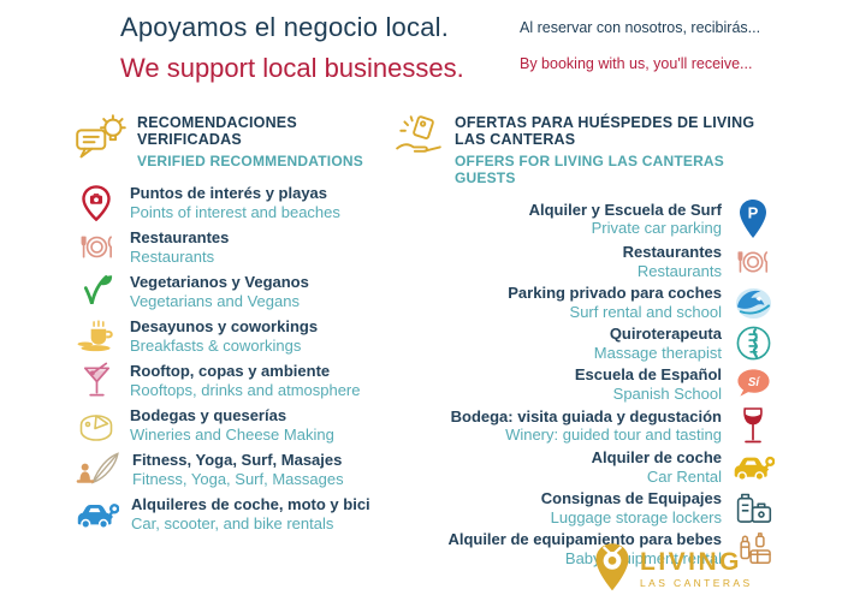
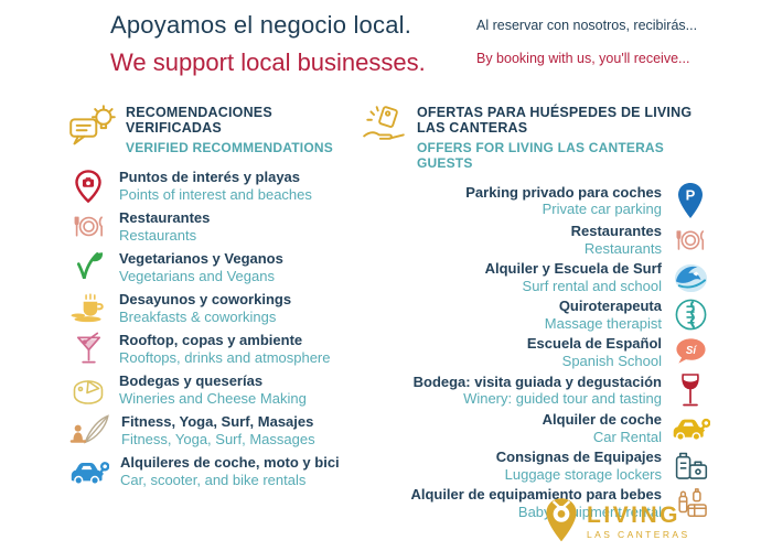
  Apoyamos el negocio local.
  We support local businesses.
  Al reservar con nosotros, recibirás...
  By booking with us, you'll receive...
  RECOMENDACIONES VERIFICADAS
  VERIFIED RECOMMENDATIONS
  Puntos de interés y playas
  Points of interest and beaches
  Restaurantes
  Restaurants
  Vegetarianos y Veganos
  Vegetarians and Vegans
  Desayunos y coworkings
  Breakfasts & coworkings
  Rooftop, copas y ambiente
  Rooftops, drinks and atmosphere
  Bodegas y queserías
  Wineries and Cheese Making
  Fitness, Yoga, Surf, Masajes
  Fitness, Yoga, Surf, Massages
  Alquileres de coche, moto y bici
  Car, scooter, and bike rentals
  OFERTAS PARA HUÉSPEDES DE LIVING LAS CANTERAS
  OFFERS FOR LIVING LAS CANTERAS GUESTS
- Alquiler y Escuela de Surf
+ Parking privado para coches
  Private car parking
  Restaurantes
  Restaurants
- Parking privado para coches
+ Alquiler y Escuela de Surf
  Surf rental and school
  Quiroterapeuta
  Massage therapist
  Escuela de Español
  Spanish School
  Bodega: visita guiada y degustación
  Winery: guided tour and tasting
  Alquiler de coche
  Car Rental
  Consignas de Equipajes
  Luggage storage lockers
  Alquiler de equipamiento para bebes
  Babipment rental
  LIVING
  LAS CANTERAS
